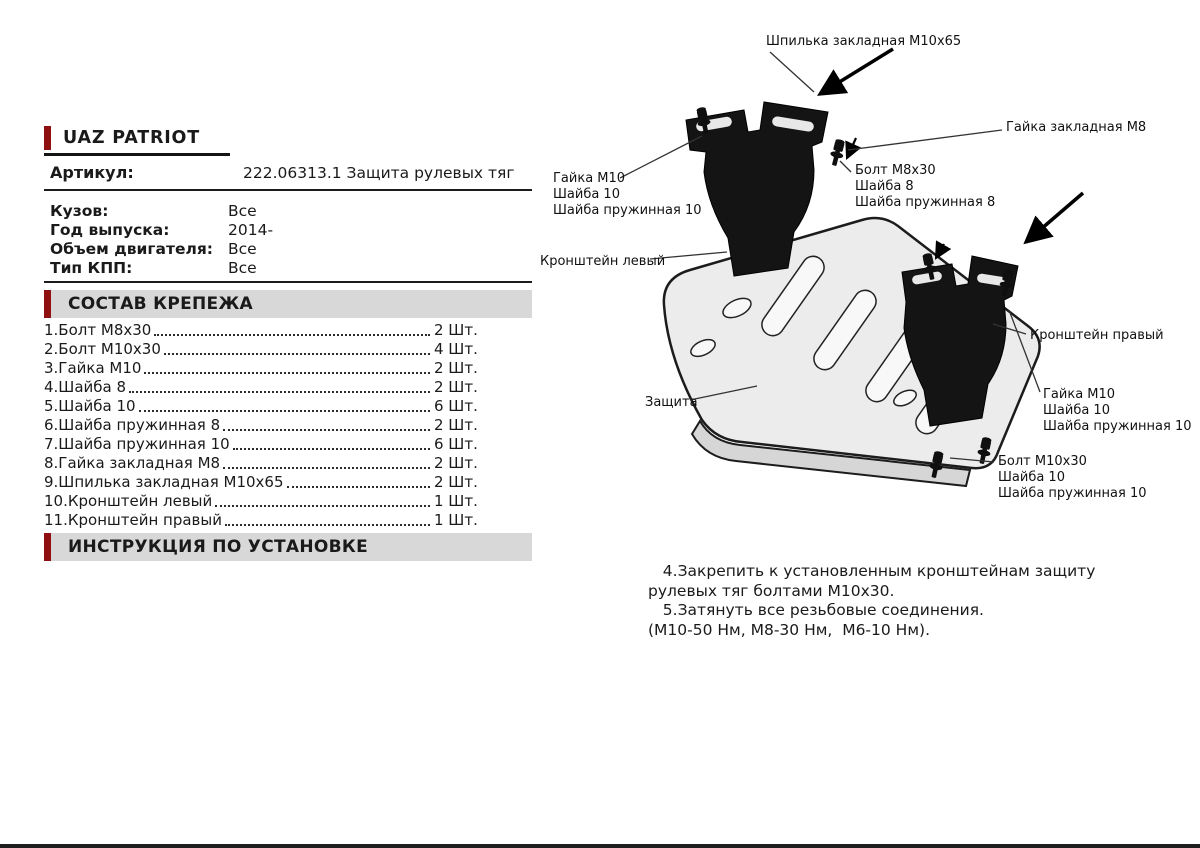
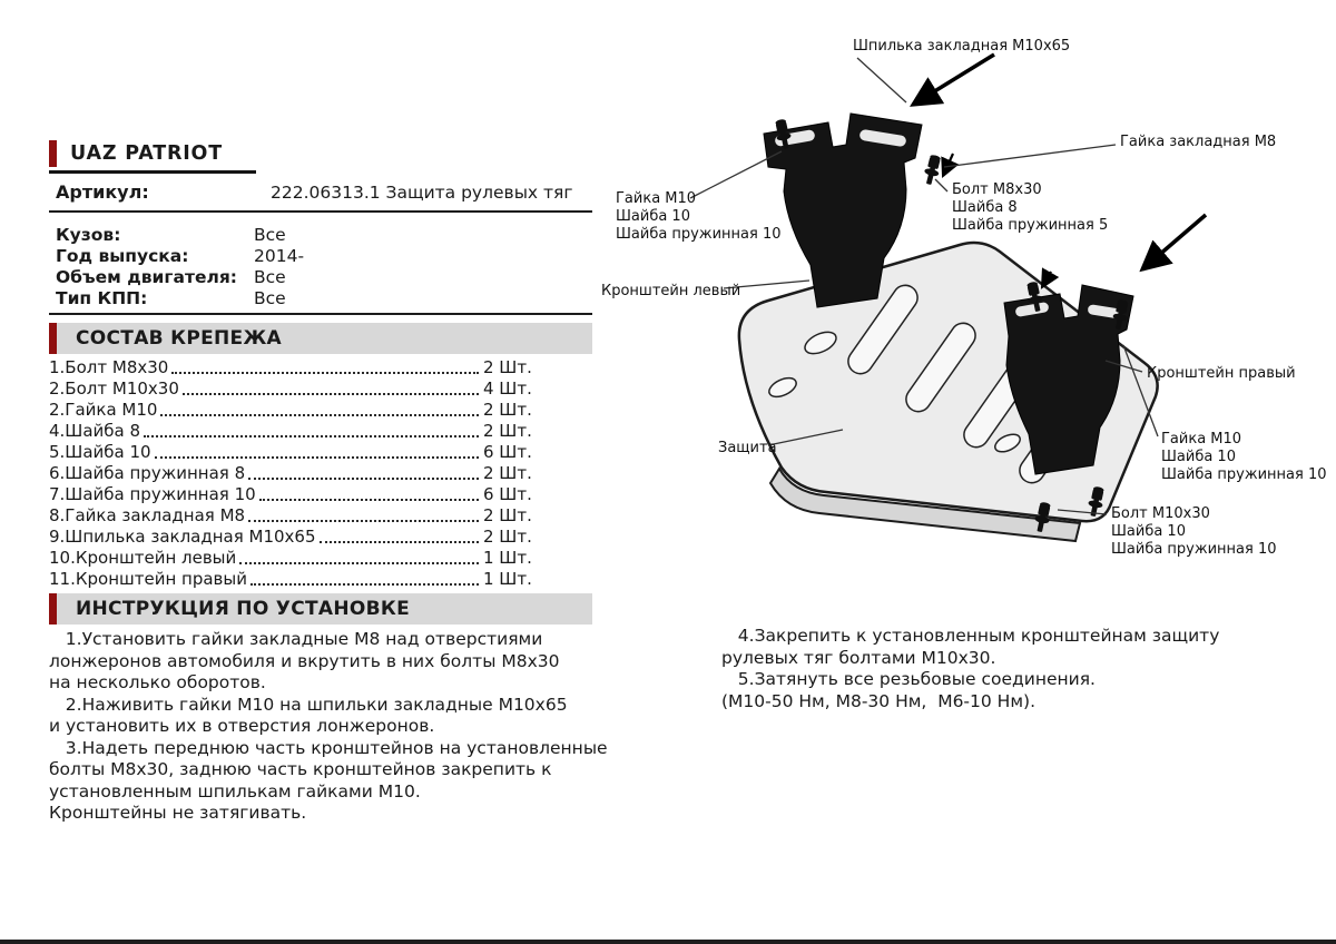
  Шпилька закладная М10х65
  Гайка закладная М8
  Болт М8х30
  Шайба 8
- Шайба пружинная 8
+ Шайба пружинная 5
  Гайка М10
  Шайба 10
  Шайба пружинная 10
  Кронштейн левый
  Кронштейн правый
  Защита
  Гайка М10
  Шайба 10
  Шайба пружинная 10
  Болт М10х30
  Шайба 10
  Шайба пружинная 10
  UAZ PATRIOT
  Артикул: 222.06313.1 Защита рулевых тяг
  Кузов: Все
  Год выпуска: 2014-
  Объем двигателя: Все
  Тип КПП: Все
  СОСТАВ КРЕПЕЖА
  1.Болт М8х30
  2 Шт.
  2.Болт М10х30
  4 Шт.
- 3.Гайка М10
+ 2.Гайка М10
  2 Шт.
  4.Шайба 8
  2 Шт.
  5.Шайба 10
  6 Шт.
  6.Шайба пружинная 8
  2 Шт.
  7.Шайба пружинная 10
  6 Шт.
  8.Гайка закладная М8
  2 Шт.
  9.Шпилька закладная М10х65
  2 Шт.
  10.Кронштейн левый
  1 Шт.
  11.Кронштейн правый
  1 Шт.
  ИНСТРУКЦИЯ ПО УСТАНОВКЕ
+ 1.Установить гайки закладные М8 над отверстиями
+ лонжеронов автомобиля и вкрутить в них болты М8х30
+ на несколько оборотов.
+ 2.Наживить гайки М10 на шпильки закладные М10х65
+ и установить их в отверстия лонжеронов.
+ 3.Надеть переднюю часть кронштейнов на установленные
+ болты М8х30, заднюю часть кронштейнов закрепить к
+ установленным шпилькам гайками М10.
+ Кронштейны не затягивать.
  4.Закрепить к установленным кронштейнам защиту
  рулевых тяг болтами М10х30.
  5.Затянуть все резьбовые соединения.
  (М10-50 Нм, М8-30 Нм, М6-10 Нм).
